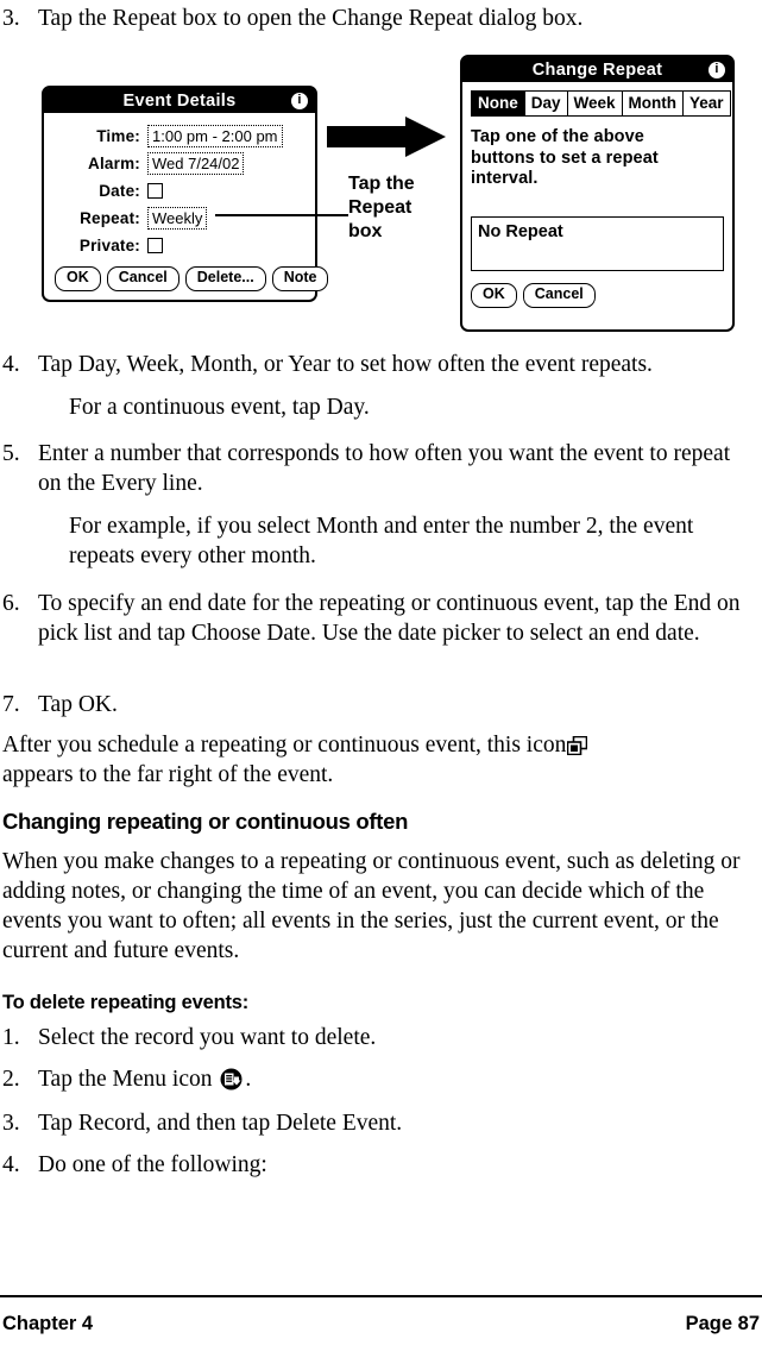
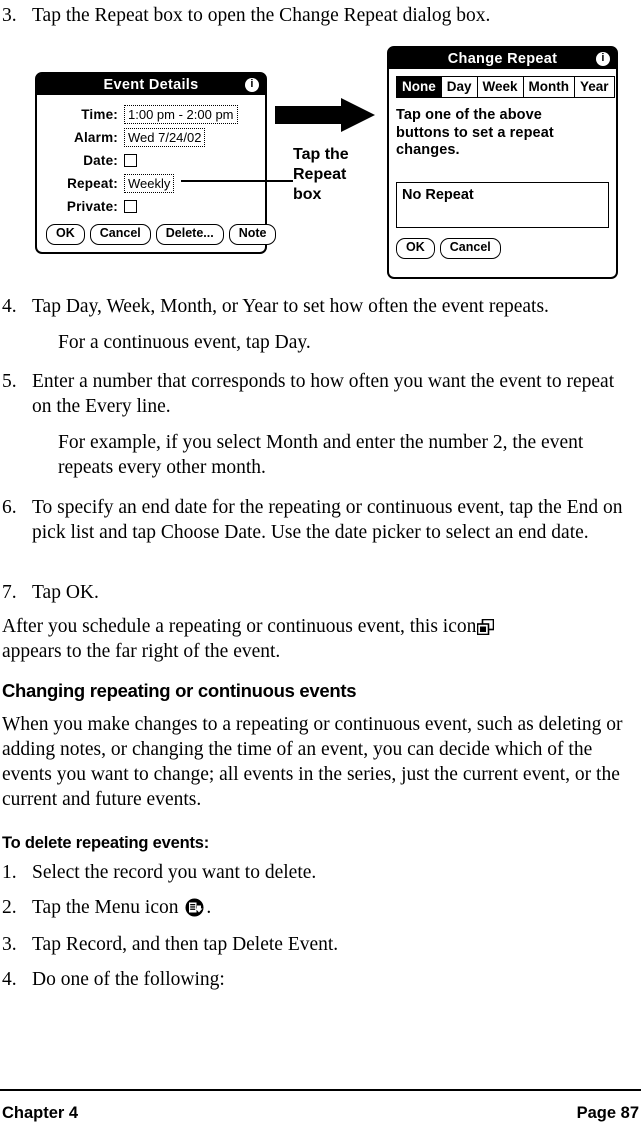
  3.
  Tap the Repeat box to open the Change Repeat dialog box.
  Event Details
  i
  Time:
  1:00 pm - 2:00 pm
  Alarm:
  Wed 7/24/02
  Date:
  Repeat:
  Weekly
  Private:
  OK
  Cancel
  Delete...
  Note
  Tap the
  Repeat
  box
  Change Repeat
  i
  None
  Day
  Week
  Month
  Year
- Tap one of the above buttons to set a repeat interval.
+ Tap one of the above buttons to set a repeat changes.
  No Repeat
  OK
  Cancel
  4.
  Tap Day, Week, Month, or Year to set how often the event repeats.
  For a continuous event, tap Day.
  5.
  Enter a number that corresponds to how often you want the event to repeat on the Every line.
  For example, if you select Month and enter the number 2, the event repeats every other month.
  6.
  To specify an end date for the repeating or continuous event, tap the End on pick list and tap Choose Date. Use the date picker to select an end date.
  7.
  Tap OK.
  After you schedule a repeating or continuous event, this icon
  appears to the far right of the event.
- Changing repeating or continuous often
+ Changing repeating or continuous events
- When you make changes to a repeating or continuous event, such as deleting or adding notes, or changing the time of an event, you can decide which of the events you want to often; all events in the series, just the current event, or the current and future events.
+ When you make changes to a repeating or continuous event, such as deleting or adding notes, or changing the time of an event, you can decide which of the events you want to change; all events in the series, just the current event, or the current and future events.
  To delete repeating events:
  1.
  Select the record you want to delete.
  2.
  Tap the Menu icon .
  3.
  Tap Record, and then tap Delete Event.
  4.
  Do one of the following:
  Chapter 4
  Page 87
